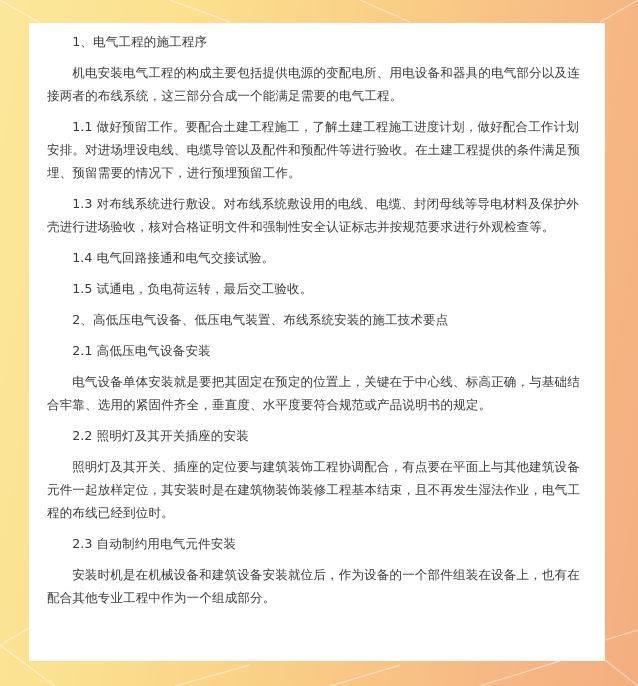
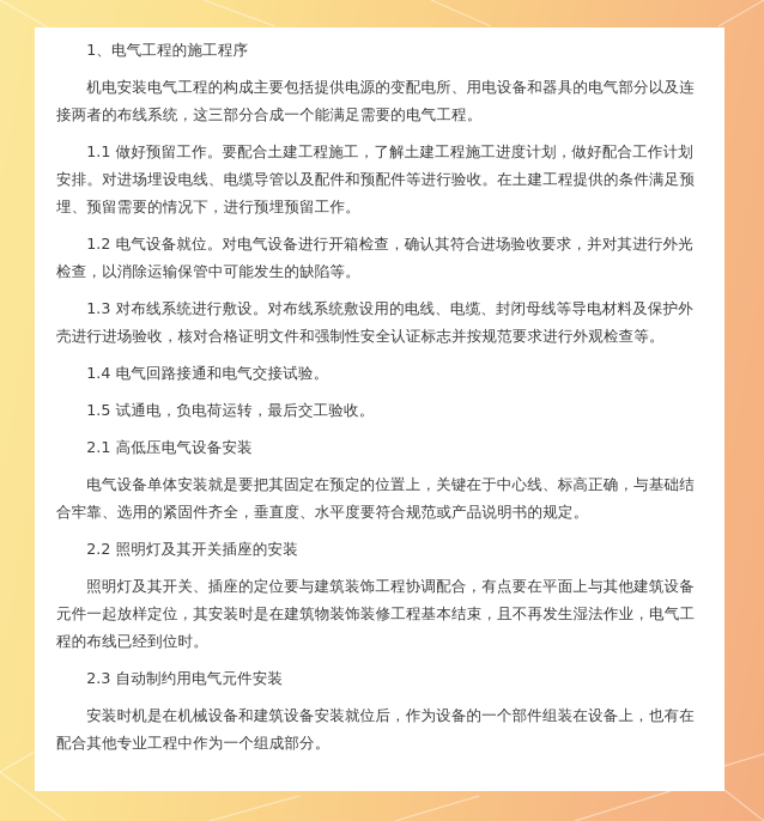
  1、电气工程的施工程序
  机电安装电气工程的构成主要包括提供电源的变配电所、用电设备和器具的电气部分以及连接两者的布线系统，这三部分合成一个能满足需要的电气工程。
  1.1 做好预留工作。要配合土建工程施工，了解土建工程施工进度计划，做好配合工作计划安排。对进场埋设电线、电缆导管以及配件和预配件等进行验收。在土建工程提供的条件满足预埋、预留需要的情况下，进行预埋预留工作。
+ 1.2 电气设备就位。对电气设备进行开箱检查，确认其符合进场验收要求，并对其进行外光检查，以消除运输保管中可能发生的缺陷等。
  1.3 对布线系统进行敷设。对布线系统敷设用的电线、电缆、封闭母线等导电材料及保护外壳进行进场验收，核对合格证明文件和强制性安全认证标志并按规范要求进行外观检查等。
  1.4 电气回路接通和电气交接试验。
  1.5 试通电，负电荷运转，最后交工验收。
- 2、高低压电气设备、低压电气装置、布线系统安装的施工技术要点
  2.1 高低压电气设备安装
  电气设备单体安装就是要把其固定在预定的位置上，关键在于中心线、标高正确，与基础结合牢靠、选用的紧固件齐全，垂直度、水平度要符合规范或产品说明书的规定。
  2.2 照明灯及其开关插座的安装
  照明灯及其开关、插座的定位要与建筑装饰工程协调配合，有点要在平面上与其他建筑设备元件一起放样定位，其安装时是在建筑物装饰装修工程基本结束，且不再发生湿法作业，电气工程的布线已经到位时。
  2.3 自动制约用电气元件安装
  安装时机是在机械设备和建筑设备安装就位后，作为设备的一个部件组装在设备上，也有在配合其他专业工程中作为一个组成部分。
